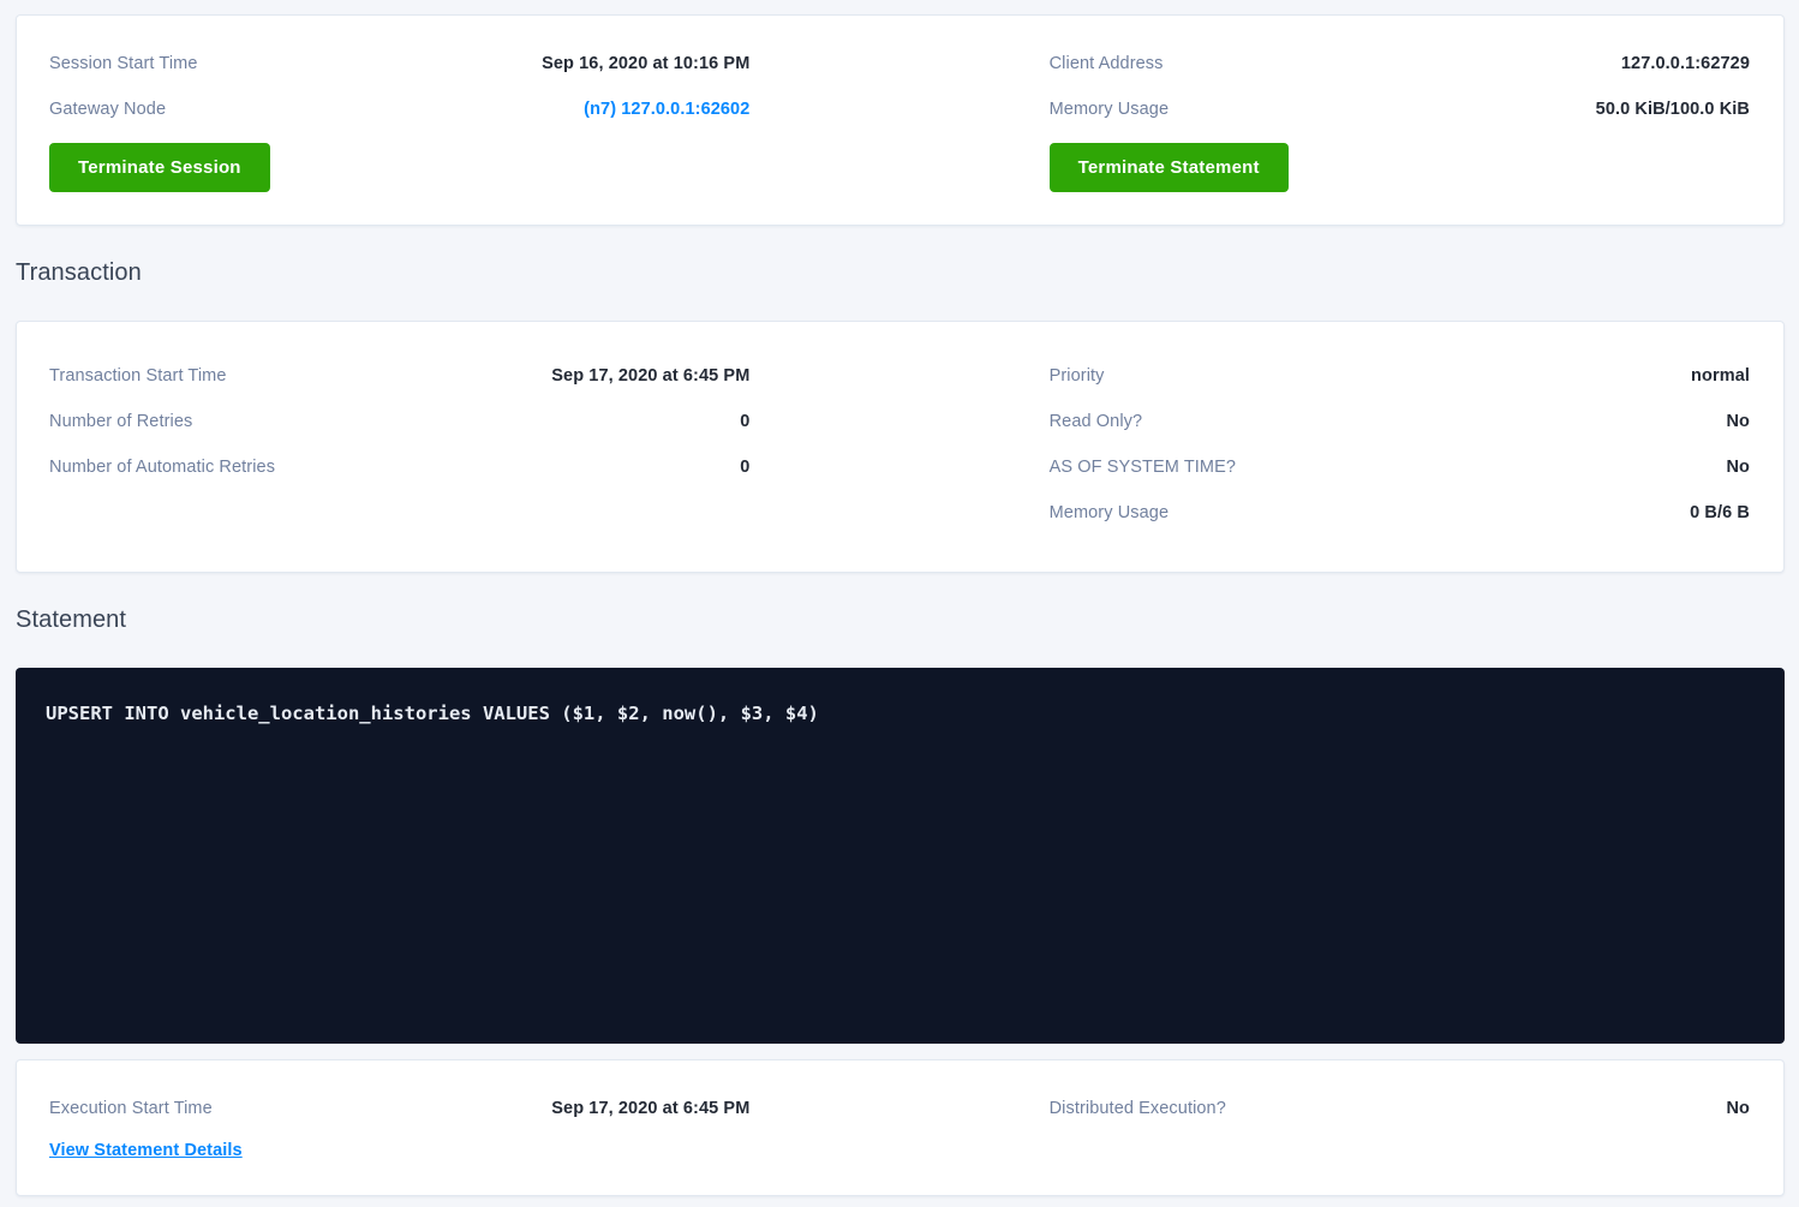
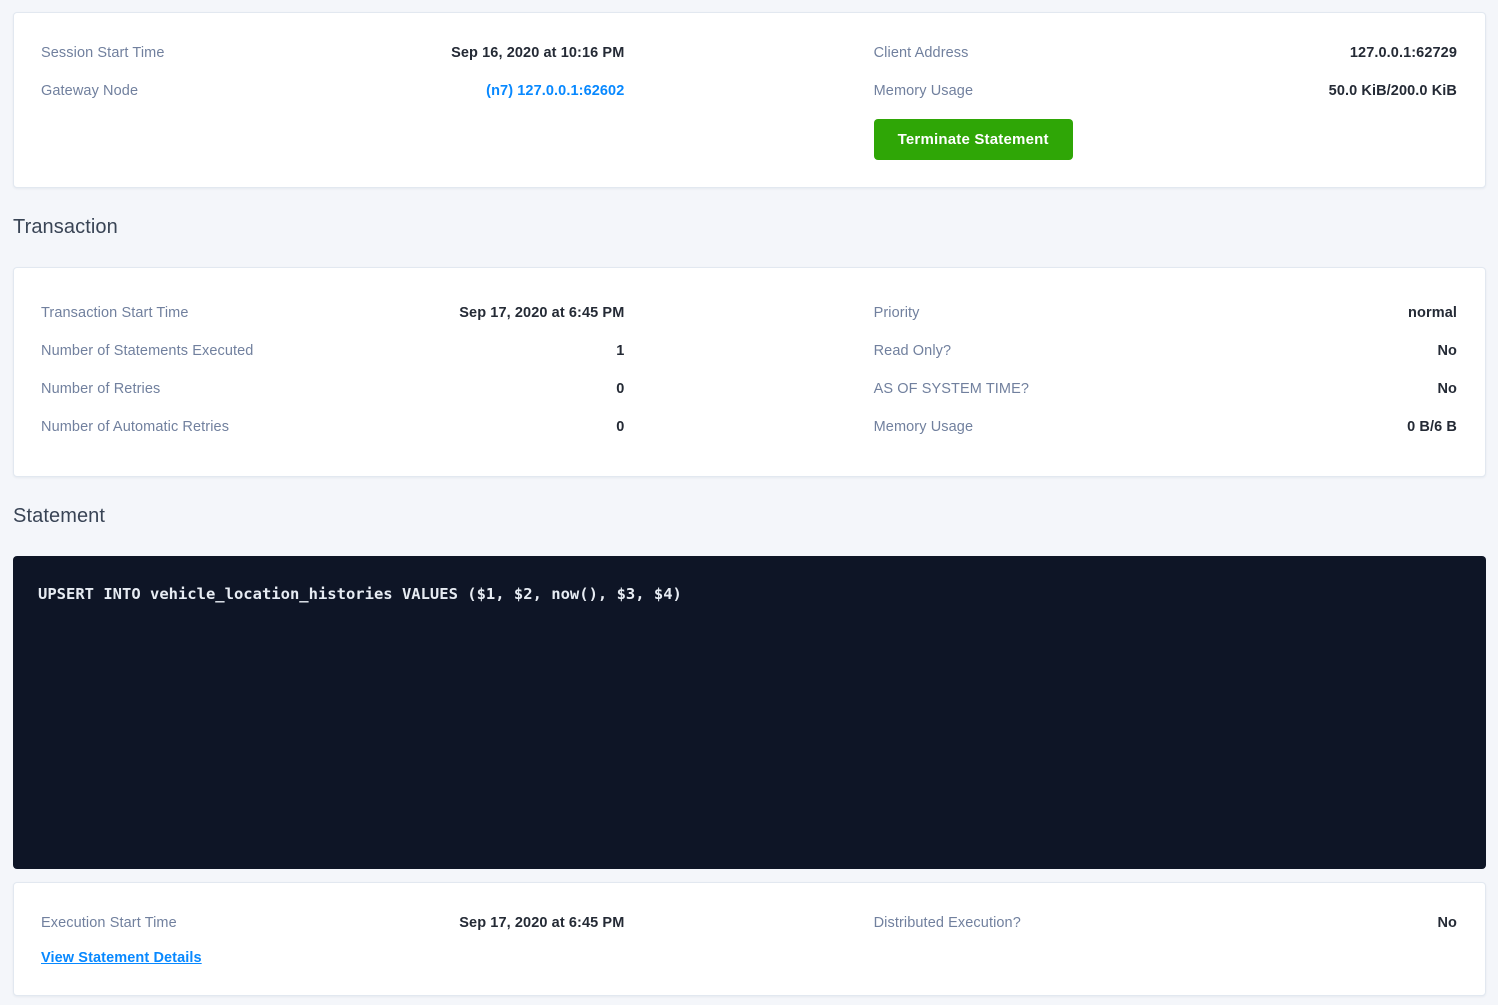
  Session Start Time
  Sep 16, 2020 at 10:16 PM
  Gateway Node
  (n7) 127.0.0.1:62602
- Terminate Session
  Client Address
  127.0.0.1:62729
  Memory Usage
- 50.0 KiB/100.0 KiB
+ 50.0 KiB/200.0 KiB
  Terminate Statement
  Transaction
  Transaction Start Time
  Sep 17, 2020 at 6:45 PM
+ Number of Statements Executed
+ 1
  Number of Retries
  0
  Number of Automatic Retries
  0
  Priority
  normal
  Read Only?
  No
  AS OF SYSTEM TIME?
  No
  Memory Usage
  0 B/6 B
  Statement
  UPSERT INTO vehicle_location_histories VALUES ($1, $2, now(), $3, $4)
  Execution Start Time
  Sep 17, 2020 at 6:45 PM
  View Statement Details
  Distributed Execution?
  No
